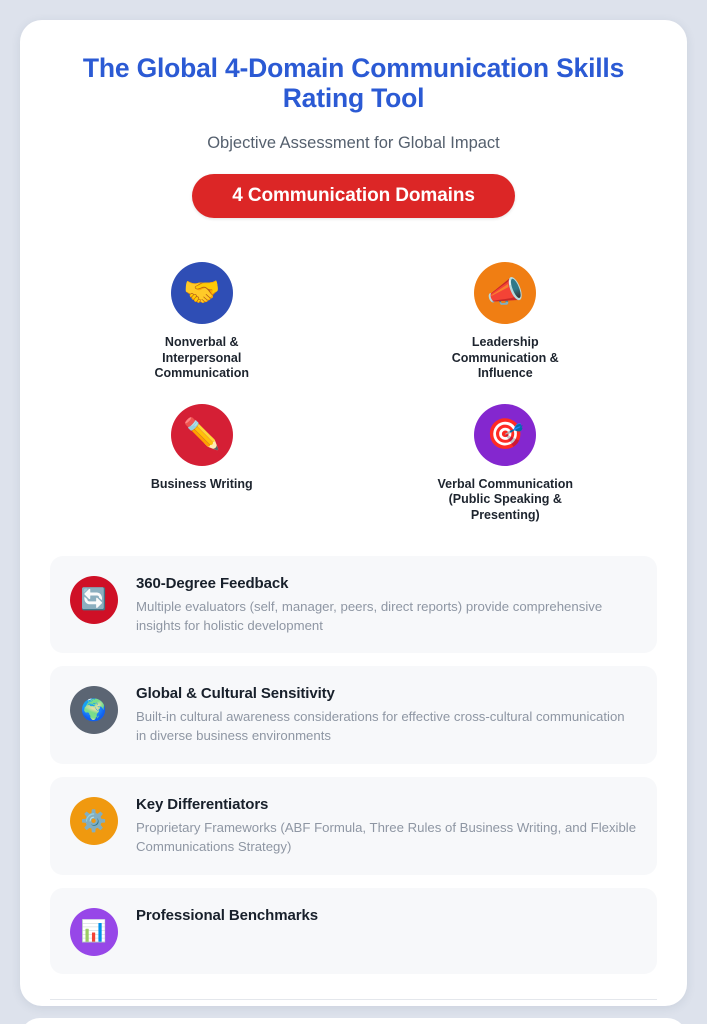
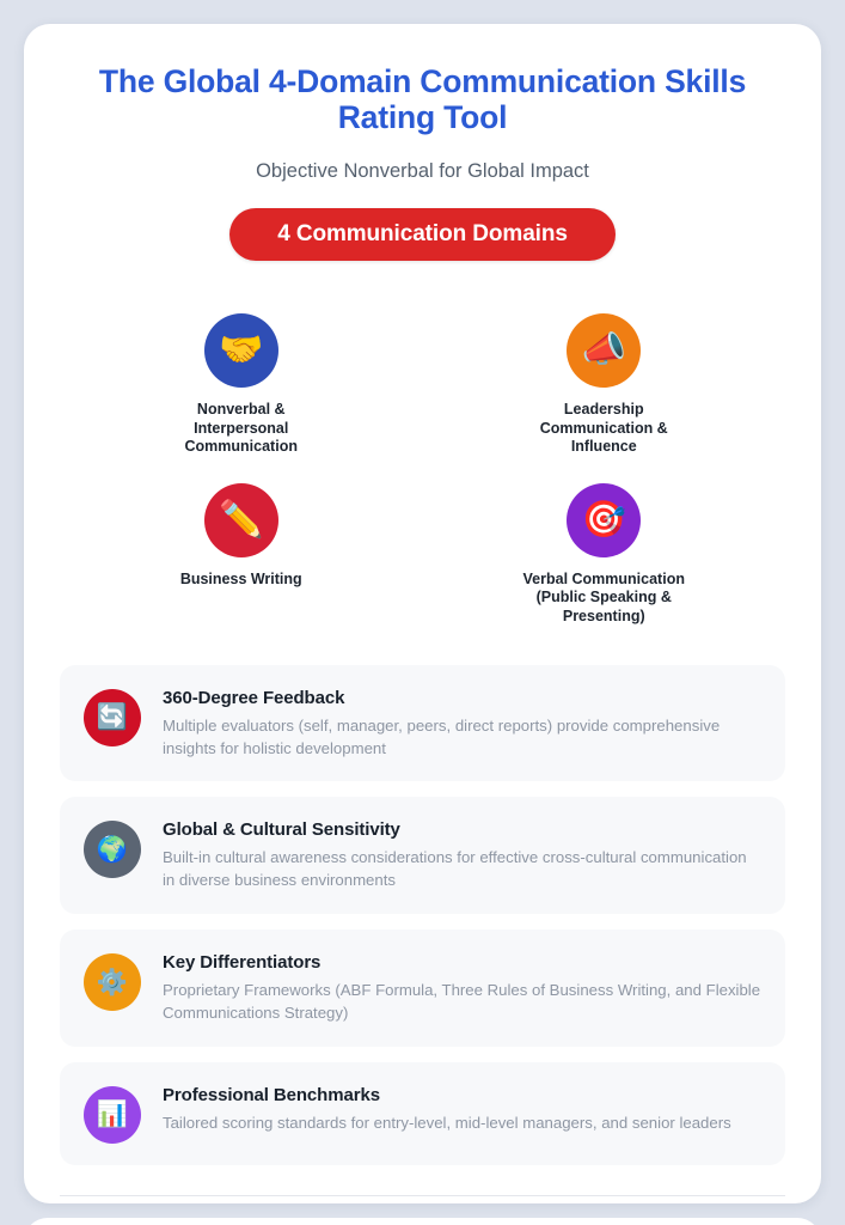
  The Global 4-Domain Communication Skills Rating Tool
- Objective Assessment for Global Impact
+ Objective Nonverbal for Global Impact
  4 Communication Domains
  🤝
  Nonverbal & Interpersonal Communication
  📣
  Leadership Communication & Influence
  ✏️
  Business Writing
  🎯
  Verbal Communication (Public Speaking & Presenting)
  🔄
  360-Degree Feedback
  Multiple evaluators (self, manager, peers, direct reports) provide comprehensive insights for holistic development
  🌍
  Global & Cultural Sensitivity
  Built-in cultural awareness considerations for effective cross-cultural communication in diverse business environments
  ⚙️
  Key Differentiators
  Proprietary Frameworks (ABF Formula, Three Rules of Business Writing, and Flexible Communications Strategy)
  📊
  Professional Benchmarks
+ Tailored scoring standards for entry-level, mid-level managers, and senior leaders
